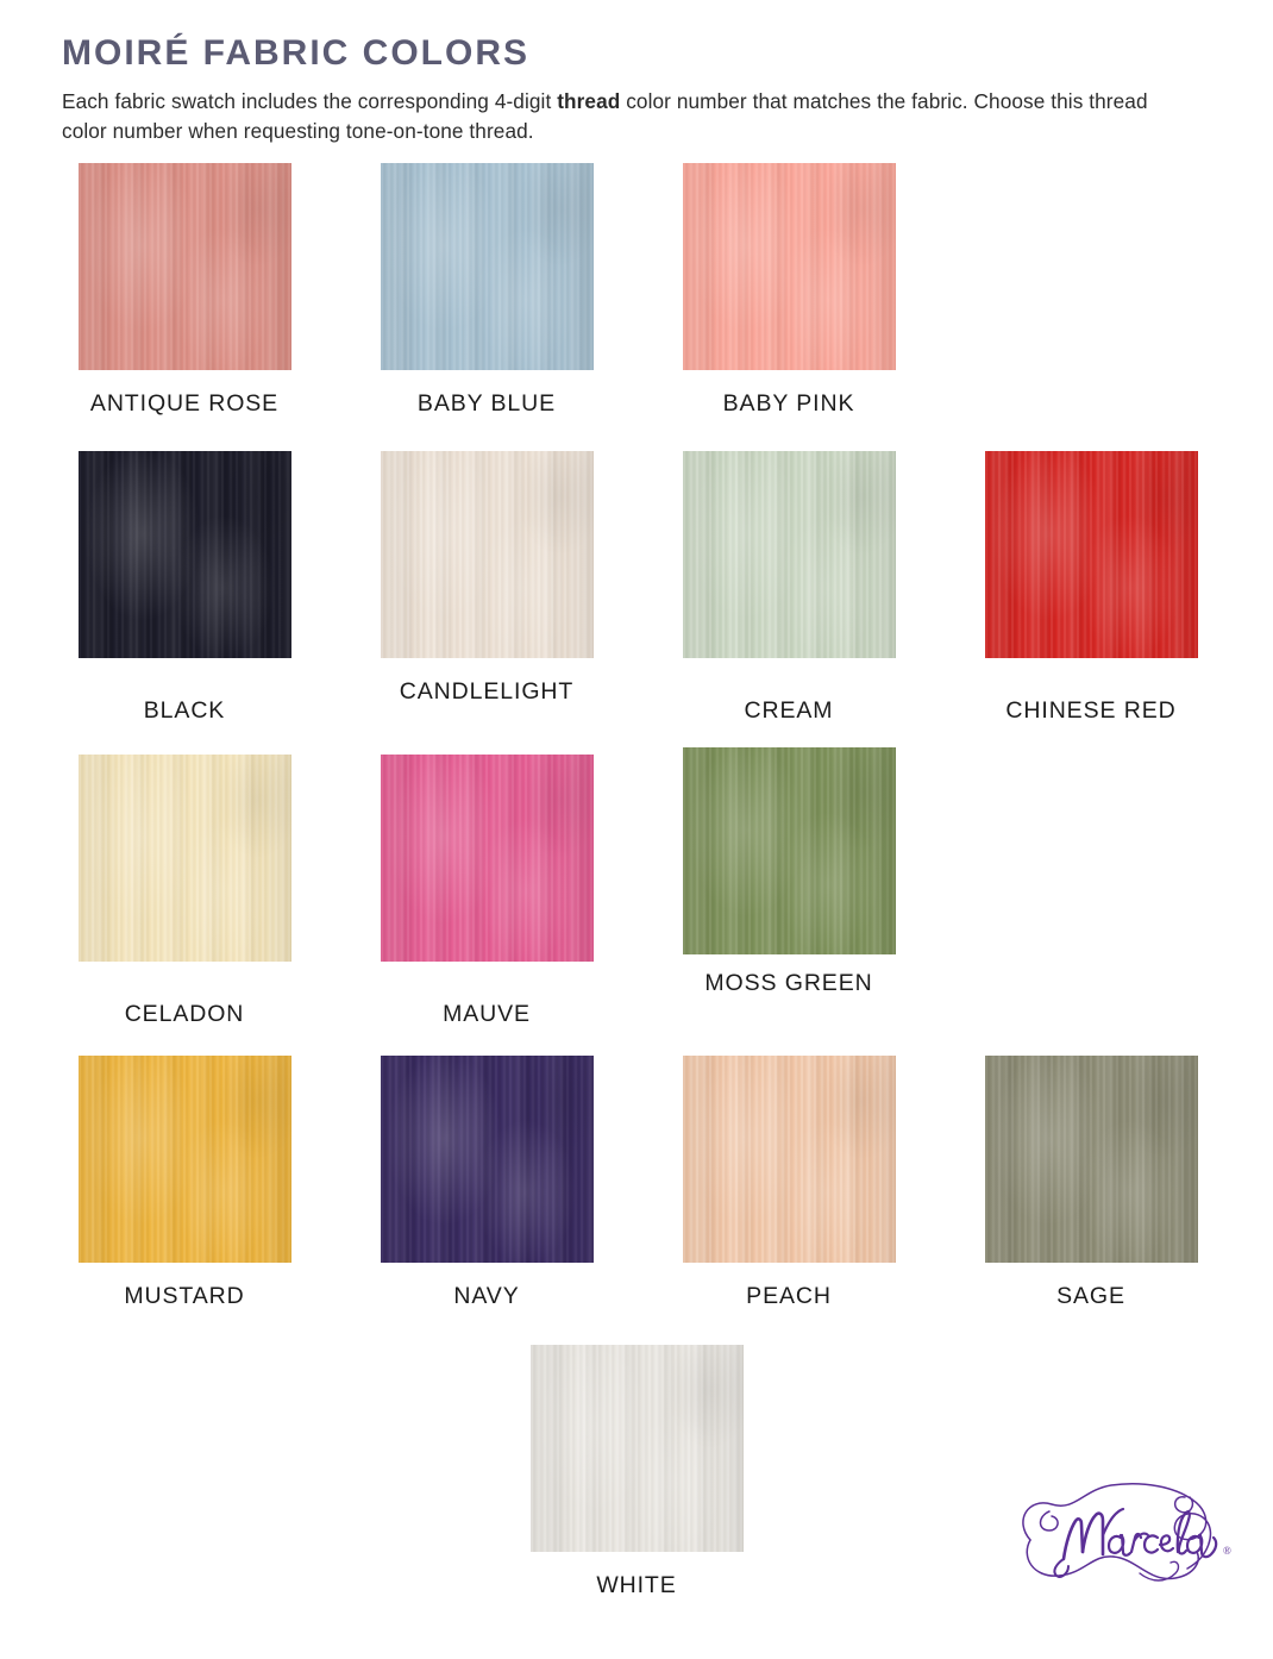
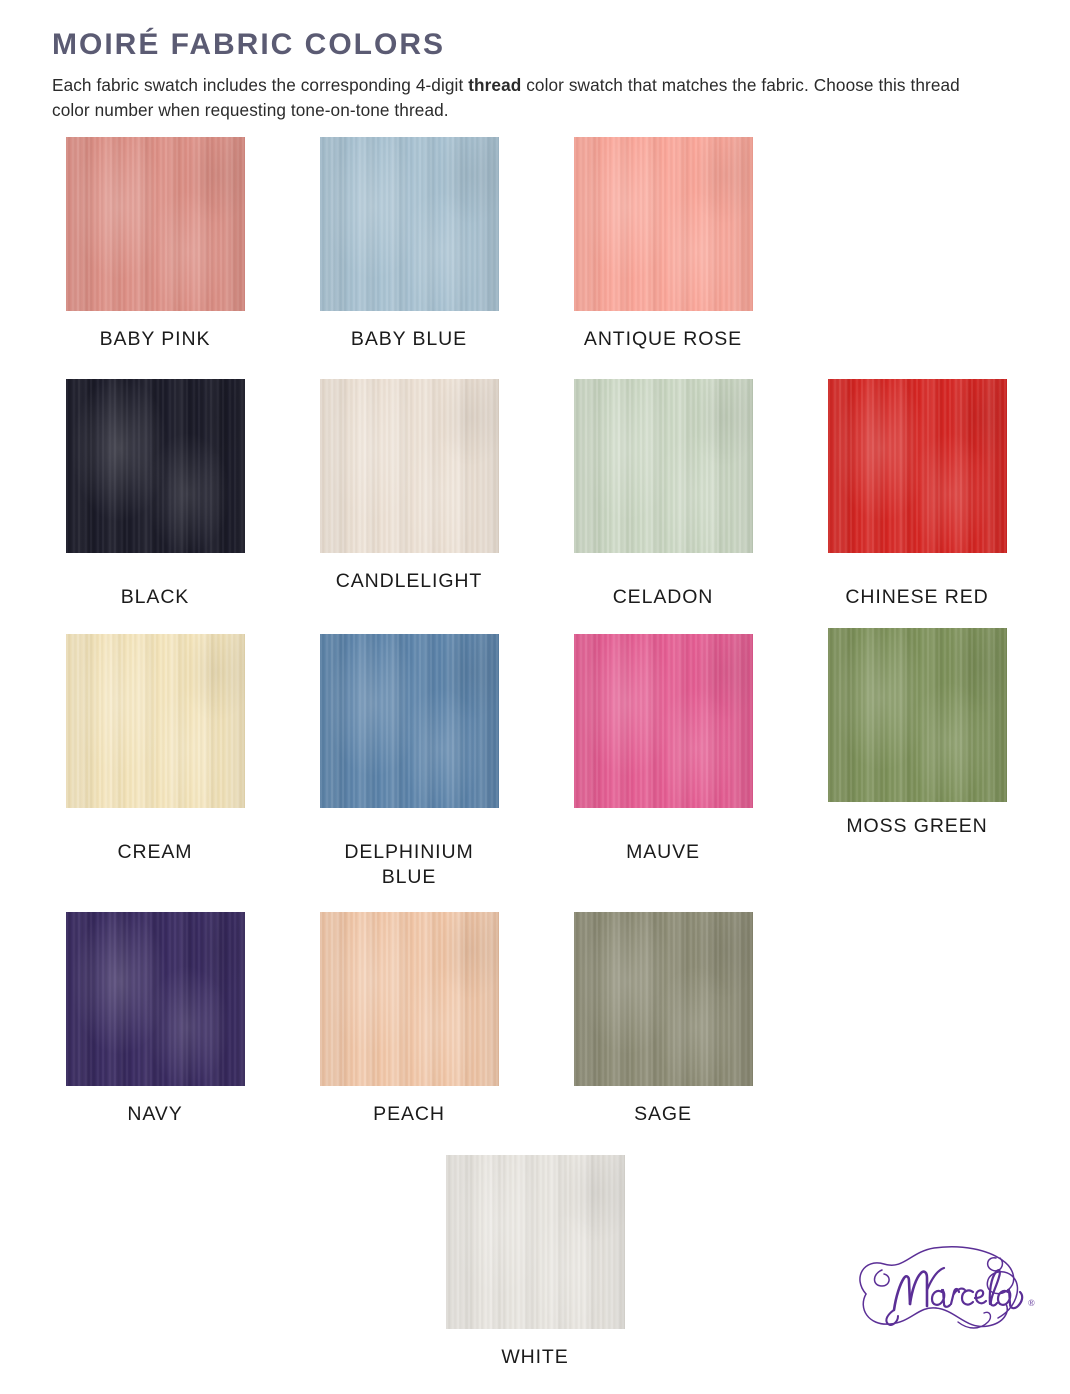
  MOIRÉ FABRIC COLORS
- Each fabric swatch includes the corresponding 4-digit thread color number that matches the fabric. Choose this thread color number when requesting tone-on-tone thread.
+ Each fabric swatch includes the corresponding 4-digit thread color swatch that matches the fabric. Choose this thread color number when requesting tone-on-tone thread.
- ANTIQUE ROSE
+ BABY PINK
  BABY BLUE
- BABY PINK
+ ANTIQUE ROSE
  BLACK
  CANDLELIGHT
- CREAM
+ CELADON
  CHINESE RED
- CELADON
+ CREAM
+ DELPHINIUM
+ BLUE
  MAUVE
  MOSS GREEN
- MUSTARD
  NAVY
  PEACH
  SAGE
  WHITE
  ®
